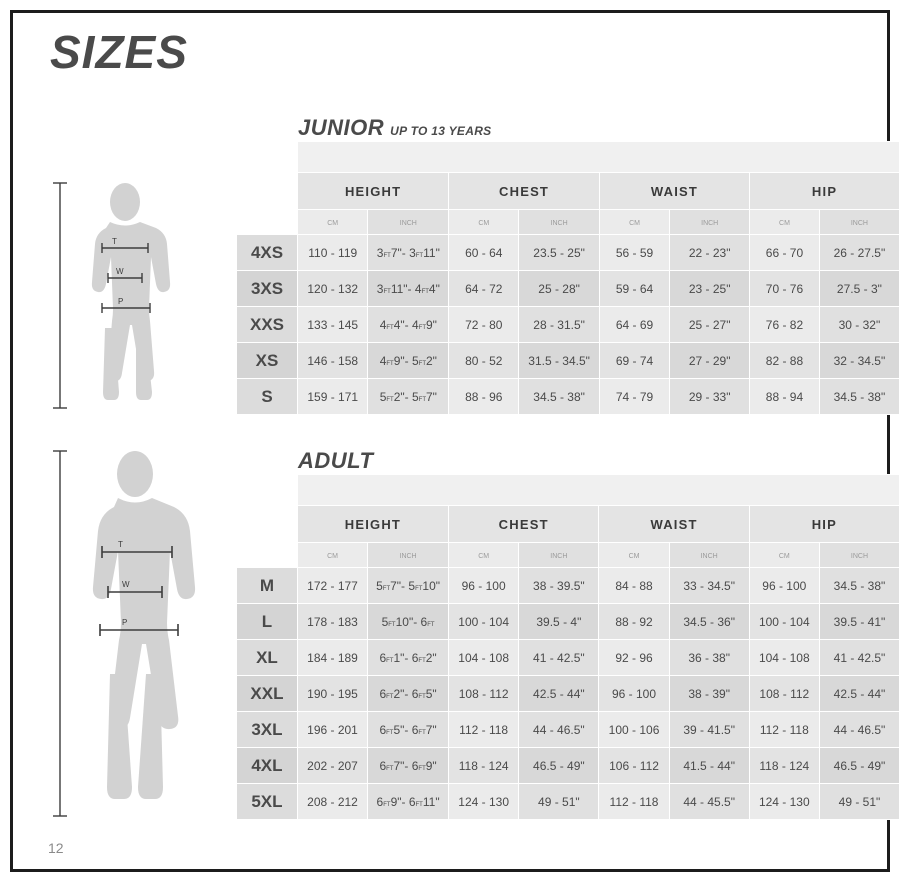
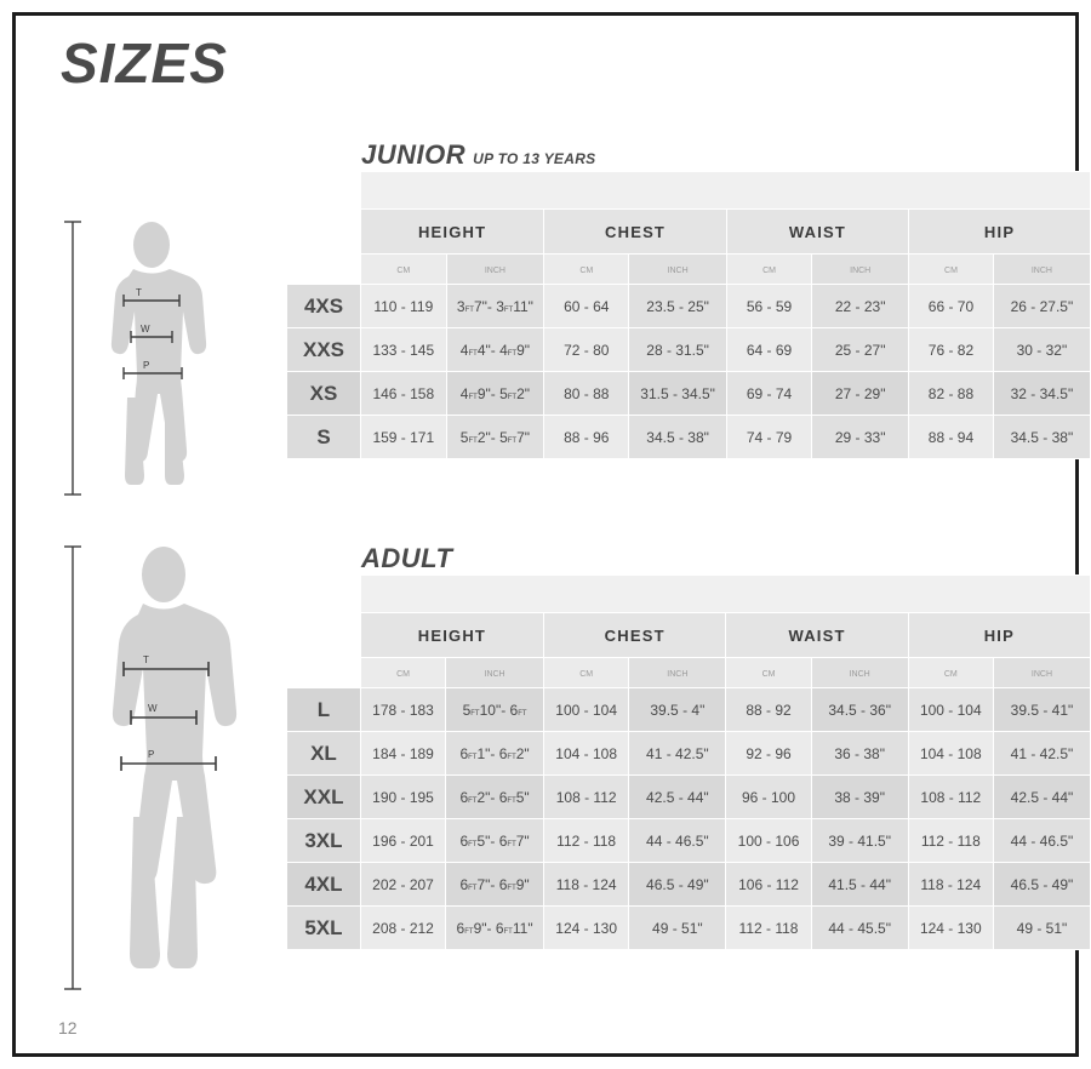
  SIZES
  12
  T
  W
  P
  T
  W
  P
  JUNIOR UP TO 13 YEARS
  	HEIGHT	CHEST	WAIST	HIP
  	cm	inch	cm	inch	cm	inch	cm	inch
  4XS	110 - 119	3ft7"- 3ft11"	60 - 64	23.5 - 25"	56 - 59	22 - 23"	66 - 70	26 - 27.5"
- 3XS	120 - 132	3ft11"- 4ft4"	64 - 72	25 - 28"	59 - 64	23 - 25"	70 - 76	27.5 - 3"
  XXS	133 - 145	4ft4"- 4ft9"	72 - 80	28 - 31.5"	64 - 69	25 - 27"	76 - 82	30 - 32"
- XS	146 - 158	4ft9"- 5ft2"	80 - 52	31.5 - 34.5"	69 - 74	27 - 29"	82 - 88	32 - 34.5"
+ XS	146 - 158	4ft9"- 5ft2"	80 - 88	31.5 - 34.5"	69 - 74	27 - 29"	82 - 88	32 - 34.5"
  S	159 - 171	5ft2"- 5ft7"	88 - 96	34.5 - 38"	74 - 79	29 - 33"	88 - 94	34.5 - 38"
  ADULT
  	HEIGHT	CHEST	WAIST	HIP
  	cm	inch	cm	inch	cm	inch	cm	inch
- M	172 - 177	5ft7"- 5ft10"	96 - 100	38 - 39.5"	84 - 88	33 - 34.5"	96 - 100	34.5 - 38"
  L	178 - 183	5ft10"- 6ft	100 - 104	39.5 - 4"	88 - 92	34.5 - 36"	100 - 104	39.5 - 41"
  XL	184 - 189	6ft1"- 6ft2"	104 - 108	41 - 42.5"	92 - 96	36 - 38"	104 - 108	41 - 42.5"
  XXL	190 - 195	6ft2"- 6ft5"	108 - 112	42.5 - 44"	96 - 100	38 - 39"	108 - 112	42.5 - 44"
  3XL	196 - 201	6ft5"- 6ft7"	112 - 118	44 - 46.5"	100 - 106	39 - 41.5"	112 - 118	44 - 46.5"
  4XL	202 - 207	6ft7"- 6ft9"	118 - 124	46.5 - 49"	106 - 112	41.5 - 44"	118 - 124	46.5 - 49"
  5XL	208 - 212	6ft9"- 6ft11"	124 - 130	49 - 51"	112 - 118	44 - 45.5"	124 - 130	49 - 51"
